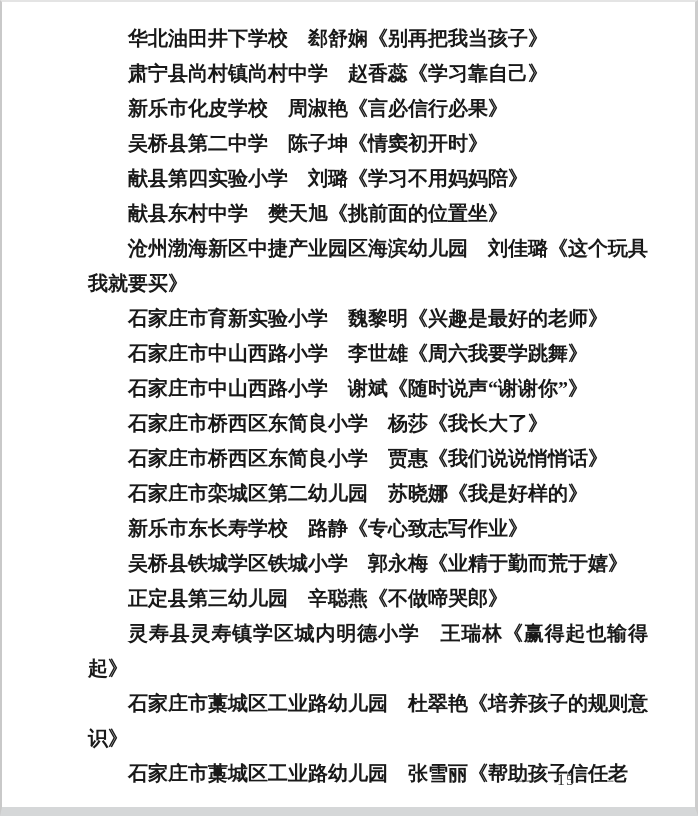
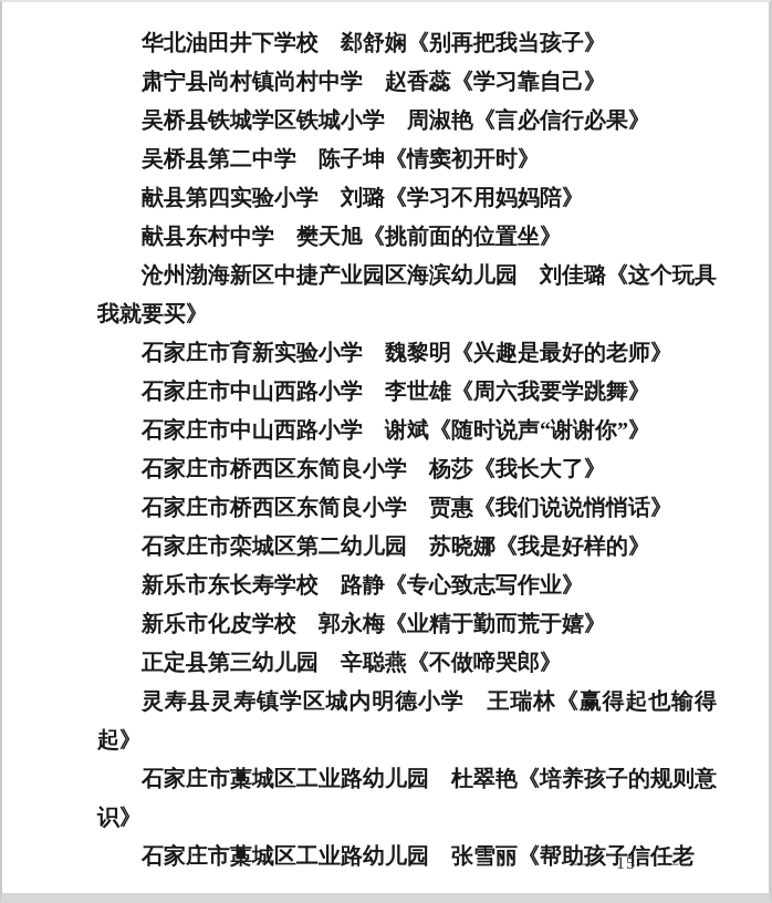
  华北油田井下学校 郄舒娴《别再把我当孩子》
  肃宁县尚村镇尚村中学 赵香蕊《学习靠自己》
- 新乐市化皮学校 周淑艳《言必信行必果》
+ 吴桥县铁城学区铁城小学 周淑艳《言必信行必果》
  吴桥县第二中学 陈子坤《情窦初开时》
  献县第四实验小学 刘璐《学习不用妈妈陪》
  献县东村中学 樊天旭《挑前面的位置坐》
  沧州渤海新区中捷产业园区海滨幼儿园 刘佳璐《这个玩具我就要买》
  石家庄市育新实验小学 魏黎明《兴趣是最好的老师》
  石家庄市中山西路小学 李世雄《周六我要学跳舞》
  石家庄市中山西路小学 谢斌《随时说声“谢谢你”》
  石家庄市桥西区东简良小学 杨莎《我长大了》
  石家庄市桥西区东简良小学 贾惠《我们说说悄悄话》
  石家庄市栾城区第二幼儿园 苏晓娜《我是好样的》
  新乐市东长寿学校 路静《专心致志写作业》
- 吴桥县铁城学区铁城小学 郭永梅《业精于勤而荒于嬉》
+ 新乐市化皮学校 郭永梅《业精于勤而荒于嬉》
  正定县第三幼儿园 辛聪燕《不做啼哭郎》
  灵寿县灵寿镇学区城内明德小学 王瑞林《赢得起也输得起》
  石家庄市藁城区工业路幼儿园 杜翠艳《培养孩子的规则意识》
  石家庄市藁城区工业路幼儿园 张雪丽《帮助孩子信任老
  —
  15
  —
